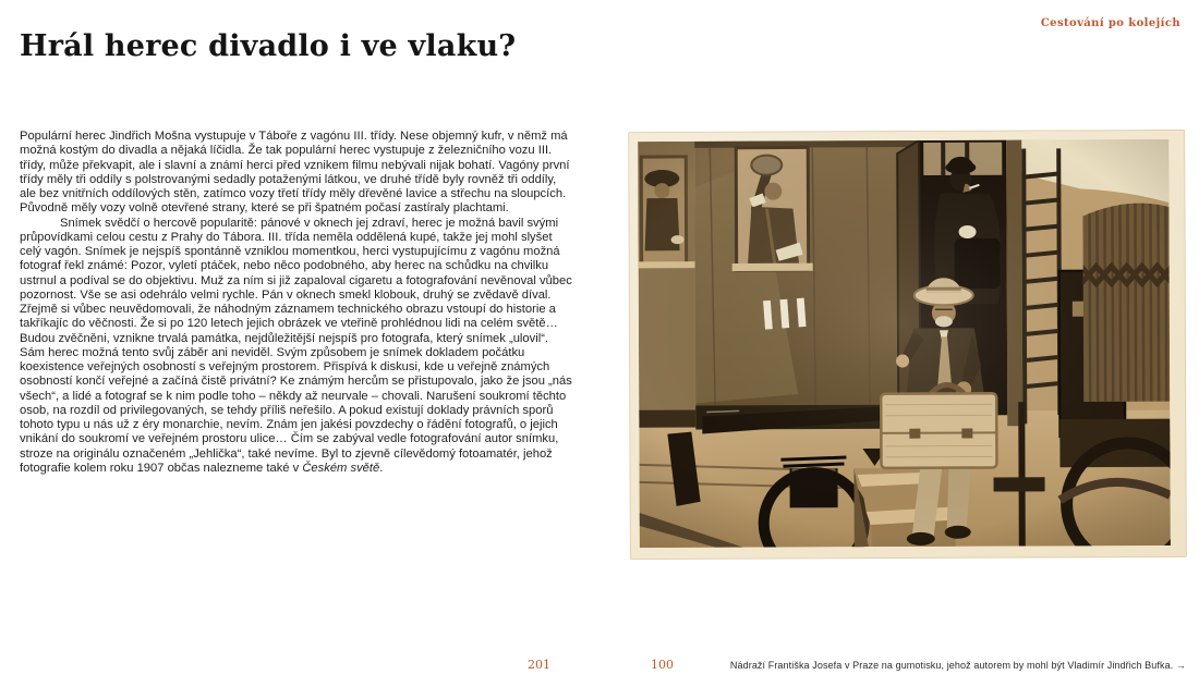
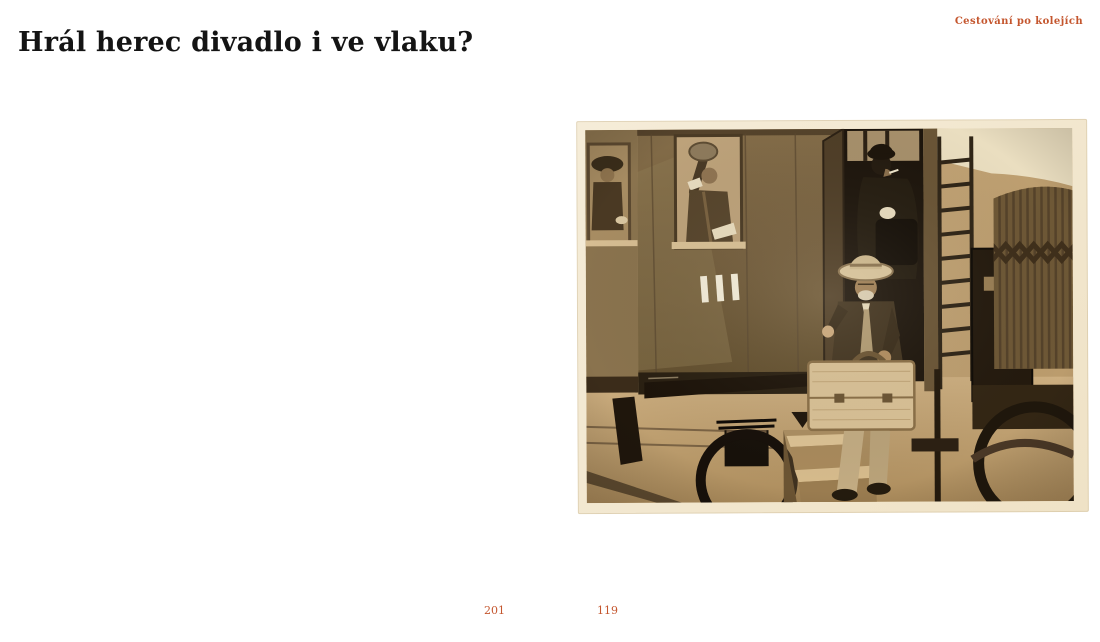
  Hrál herec divadlo i ve vlaku?
  Cestování po kolejích
- Populární herec Jindřich Mošna vystupuje v Táboře z vagónu III. třídy. Nese objemný kufr, v němž má možná kostým do divadla a nějaká líčidla. Že tak populární herec vystupuje z železničního vozu III. třídy, může překvapit, ale i slavní a známí herci před vznikem filmu nebývali nijak bohatí. Vagóny první třídy měly tři oddíly s polstrovanými sedadly potaženými látkou, ve druhé třídě byly rovněž tři oddíly, ale bez vnitřních oddílových stěn, zatímco vozy třetí třídy měly dřevěné lavice a střechu na sloupcích. Původně měly vozy volně otevřené strany, které se při špatném počasí zastíraly plachtami.
- Snímek svědčí o hercově popularitě: pánové v oknech jej zdraví, herec je možná bavil svými průpovídkami celou cestu z Prahy do Tábora. III. třída neměla oddělená kupé, takže jej mohl slyšet celý vagón. Snímek je nejspíš spontánně vzniklou momentkou, herci vystupujícímu z vagónu možná fotograf řekl známé: Pozor, vyletí ptáček, nebo něco podobného, aby herec na schůdku na chvilku ustrnul a podíval se do objektivu. Muž za ním si již zapaloval cigaretu a fotografování nevěnoval vůbec pozornost. Vše se asi odehrálo velmi rychle. Pán v oknech smekl klobouk, druhý se zvědavě díval. Zřejmě si vůbec neuvědomovali, že náhodným záznamem technického obrazu vstoupí do historie a takříkajíc do věčnosti. Že si po 120 letech jejich obrázek ve vteřině prohlédnou lidi na celém světě… Budou zvěčněni, vznikne trvalá památka, nejdůležitější nejspíš pro fotografa, který snímek „ulovil“. Sám herec možná tento svůj záběr ani neviděl. Svým způsobem je snímek dokladem počátku koexistence veřejných osobností s veřejným prostorem. Přispívá k diskusi, kde u veřejně známých osobností končí veřejné a začíná čistě privátní? Ke známým hercům se přistupovalo, jako že jsou „nás všech“, a lidé a fotograf se k nim podle toho – někdy až neurvale – chovali. Narušení soukromí těchto osob, na rozdíl od privilegovaných, se tehdy příliš neřešilo. A pokud existují doklady právních sporů tohoto typu u nás už z éry monarchie, nevím. Znám jen jakési povzdechy o řádění fotografů, o jejich vnikání do soukromí ve veřejném prostoru ulice… Čím se zabýval vedle fotografování autor snímku, stroze na originálu označeném „Jehlička“, také nevíme. Byl to zjevně cílevědomý fotoamatér, jehož fotografie kolem roku 1907 občas nalezneme také v Českém světě.
  201
- 100
+ 119
- Nádraží Františka Josefa v Praze na gumotisku, jehož autorem by mohl být Vladimír Jindřich Bufka. →
